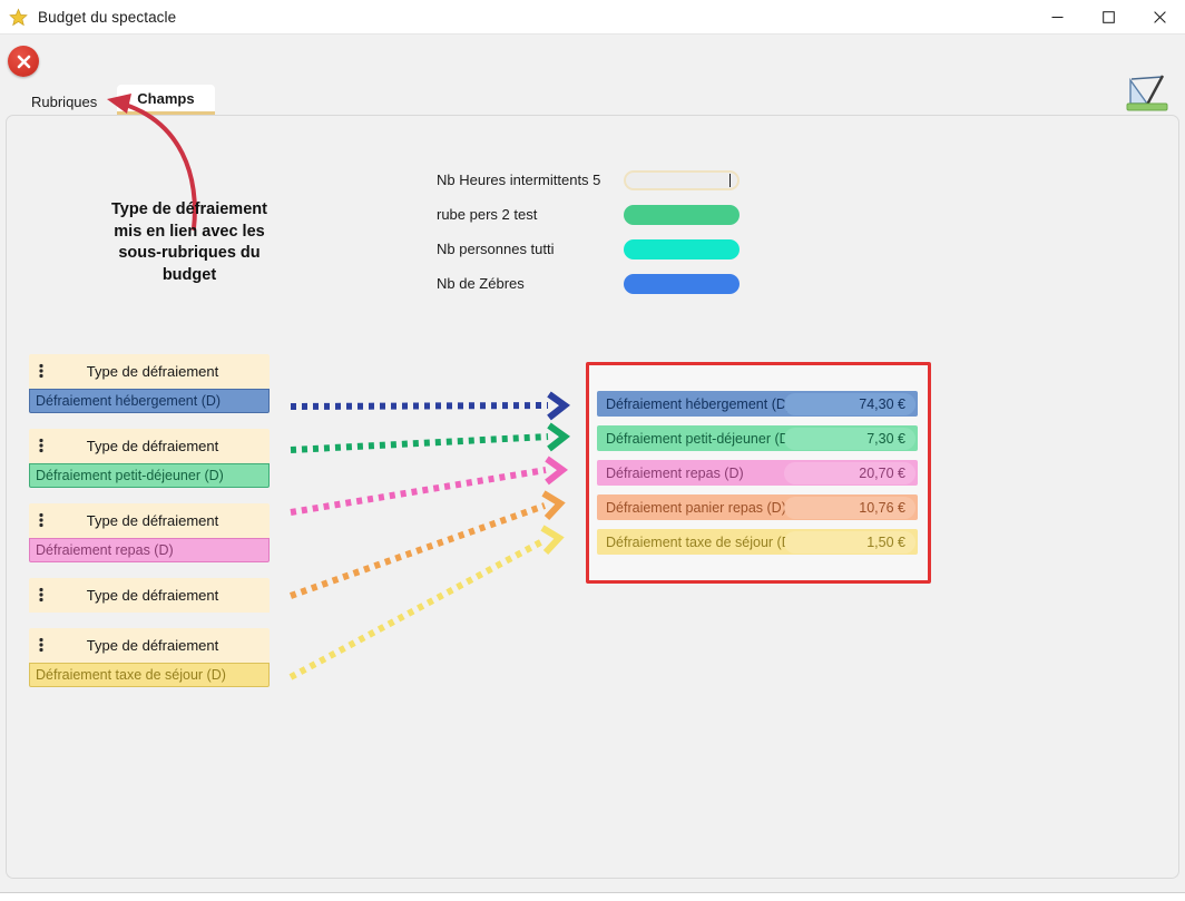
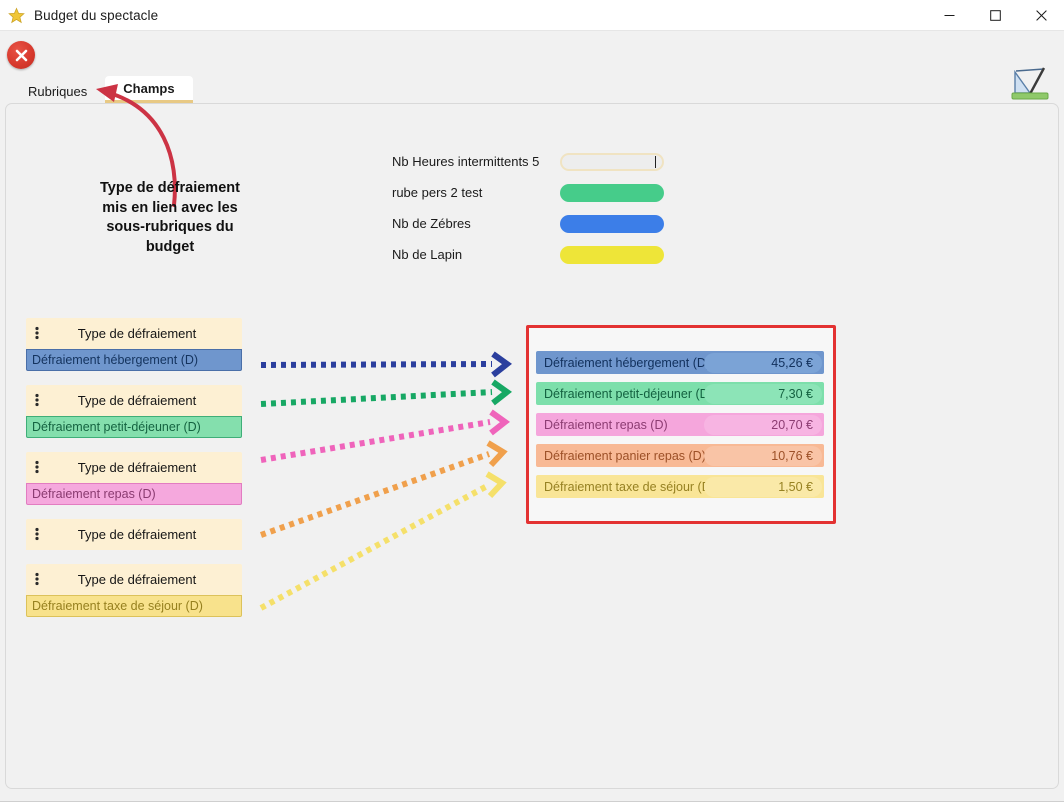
  Budget du spectacle
  Rubriques
  Champs
  Type de défraiement mis en lien avec les sous-rubriques du budget
  Nb Heures intermittents 5
  rube pers 2 test
- Nb personnes tutti
  Nb de Zébres
+ Nb de Lapin
  Type de défraiement
  Défraiement hébergement (D)
  Type de défraiement
  Défraiement petit-déjeuner (D)
  Type de défraiement
  Défraiement repas (D)
  Type de défraiement
  Type de défraiement
  Défraiement taxe de séjour (D)
  Défraiement hébergement (D
- 74,30 €
+ 45,26 €
  Défraiement petit-déjeuner (
  7,30 €
  Défraiement repas (D)
  20,70 €
  Défraiement panier repas (D
  10,76 €
  Défraiement taxe de séjour (
  1,50 €
